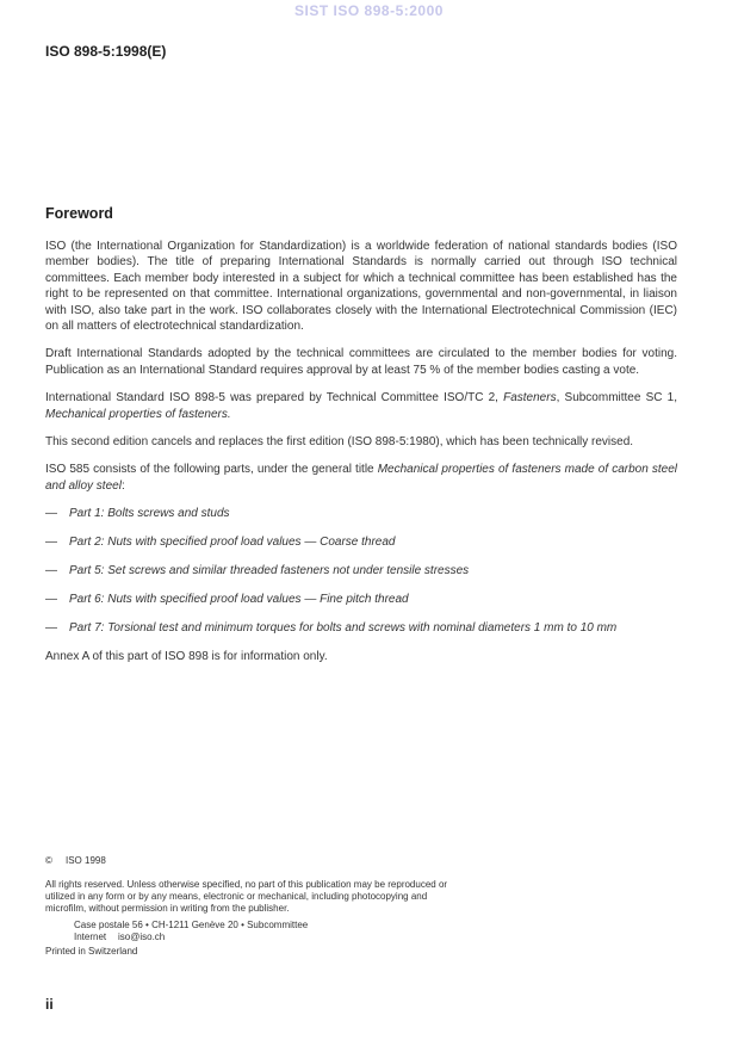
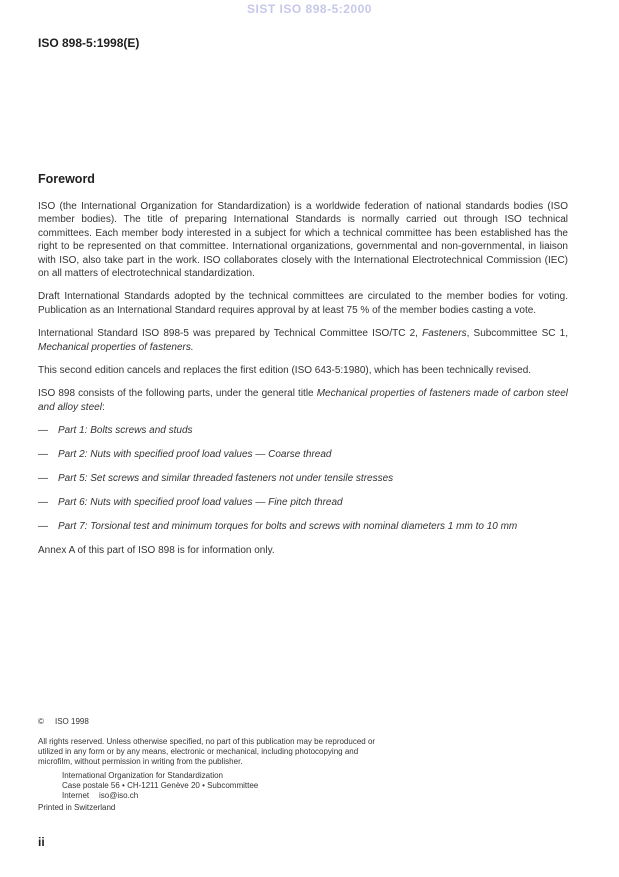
  SIST ISO 898-5:2000
  ISO 898-5:1998(E)
  Foreword
  ISO (the International Organization for Standardization) is a worldwide federation of national standards bodies (ISO member bodies). The title of preparing International Standards is normally carried out through ISO technical committees. Each member body interested in a subject for which a technical committee has been established has the right to be represented on that committee. International organizations, governmental and non-governmental, in liaison with ISO, also take part in the work. ISO collaborates closely with the International Electrotechnical Commission (IEC) on all matters of electrotechnical standardization.
  Draft International Standards adopted by the technical committees are circulated to the member bodies for voting. Publication as an International Standard requires approval by at least 75 % of the member bodies casting a vote.
  International Standard ISO 898-5 was prepared by Technical Committee ISO/TC 2, Fasteners, Subcommittee SC 1, Mechanical properties of fasteners.
- This second edition cancels and replaces the first edition (ISO 898-5:1980), which has been technically revised.
+ This second edition cancels and replaces the first edition (ISO 643-5:1980), which has been technically revised.
- ISO 585 consists of the following parts, under the general title Mechanical properties of fasteners made of carbon steel and alloy steel:
+ ISO 898 consists of the following parts, under the general title Mechanical properties of fasteners made of carbon steel and alloy steel:
  —
  Part 1: Bolts screws and studs
  —
  Part 2: Nuts with specified proof load values — Coarse thread
  —
  Part 5: Set screws and similar threaded fasteners not under tensile stresses
  —
  Part 6: Nuts with specified proof load values — Fine pitch thread
  —
  Part 7: Torsional test and minimum torques for bolts and screws with nominal diameters 1 mm to 10 mm
  Annex A of this part of ISO 898 is for information only.
  © ISO 1998
  All rights reserved. Unless otherwise specified, no part of this publication may be reproduced or utilized in any form or by any means, electronic or mechanical, including photocopying and microfilm, without permission in writing from the publisher.
+ International Organization for Standardization
  Case postale 56 • CH-1211 Genève 20 • Subcommittee
  Internet iso@iso.ch
  Printed in Switzerland
  ii
